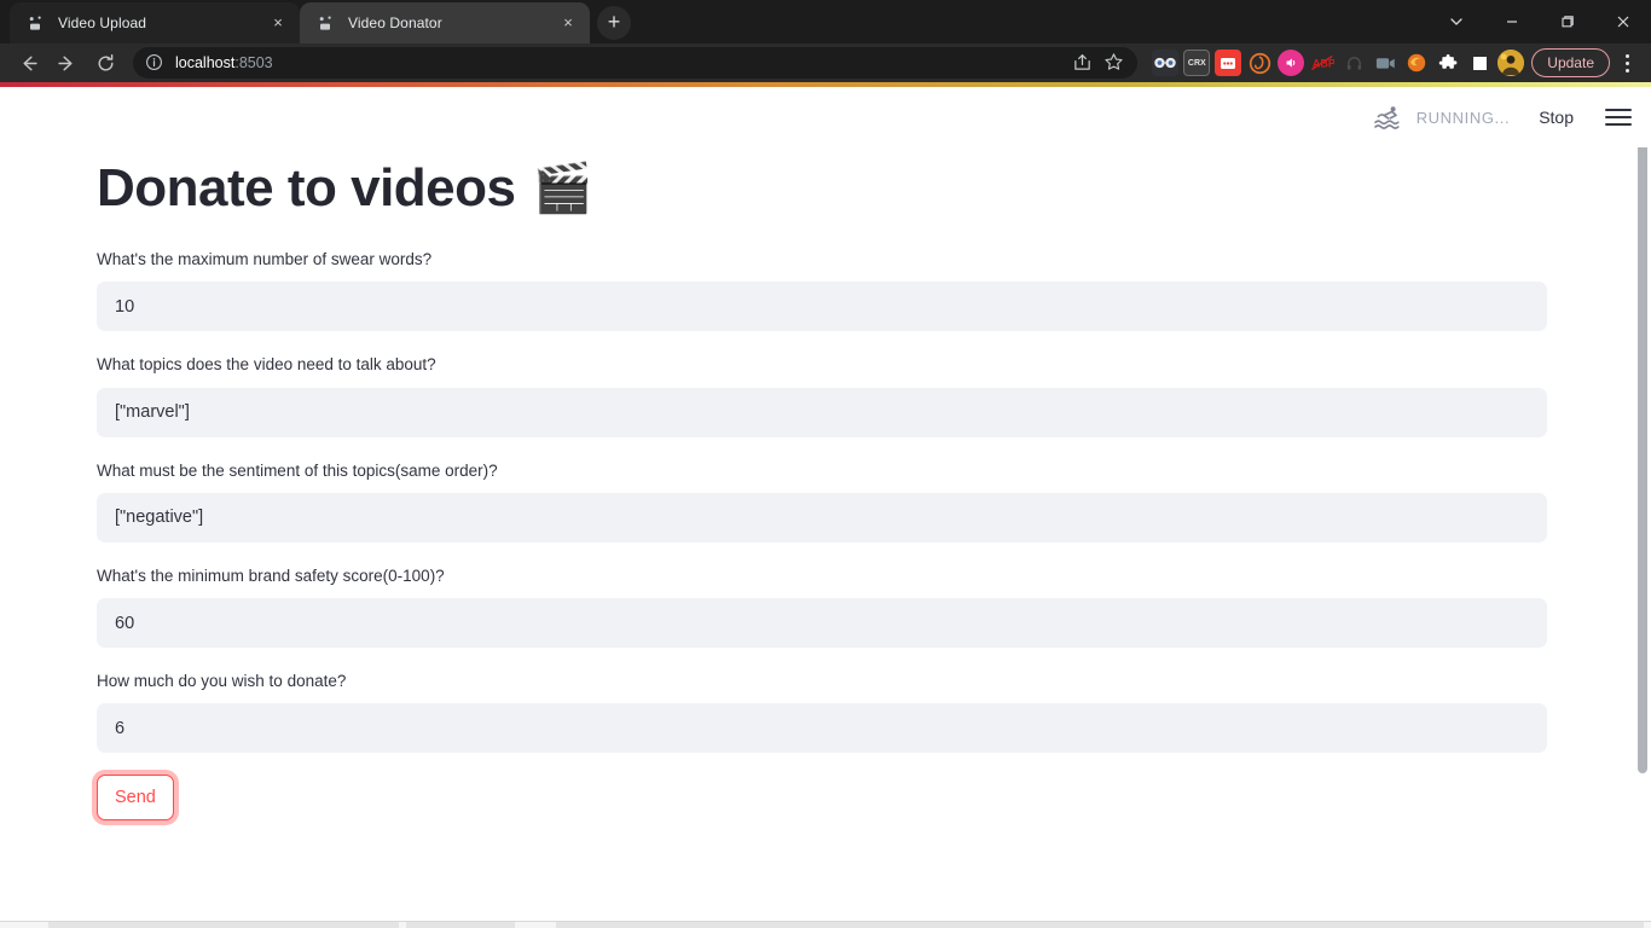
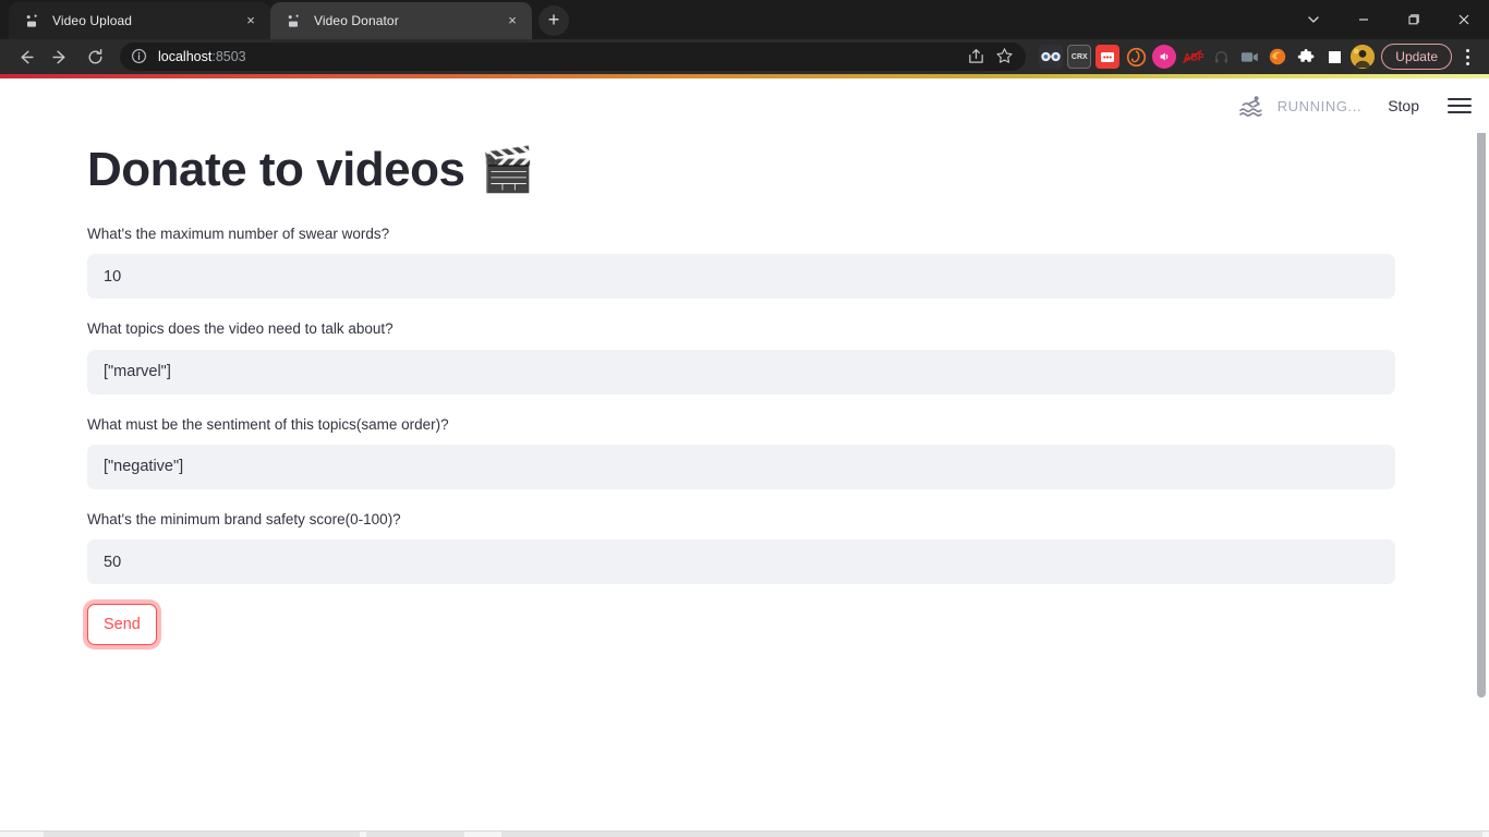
  Video Upload
  ×
  Video Donator
  ×
  +
  localhost:8503
  ABP
  Update
  RUNNING...
  Stop
  Donate to videos
  🎬
  What's the maximum number of swear words?
  10
  What topics does the video need to talk about?
  ["marvel"]
  What must be the sentiment of this topics(same order)?
  ["negative"]
  What's the minimum brand safety score(0-100)?
- 60
+ 50
- How much do you wish to donate?
- 6
  Send
